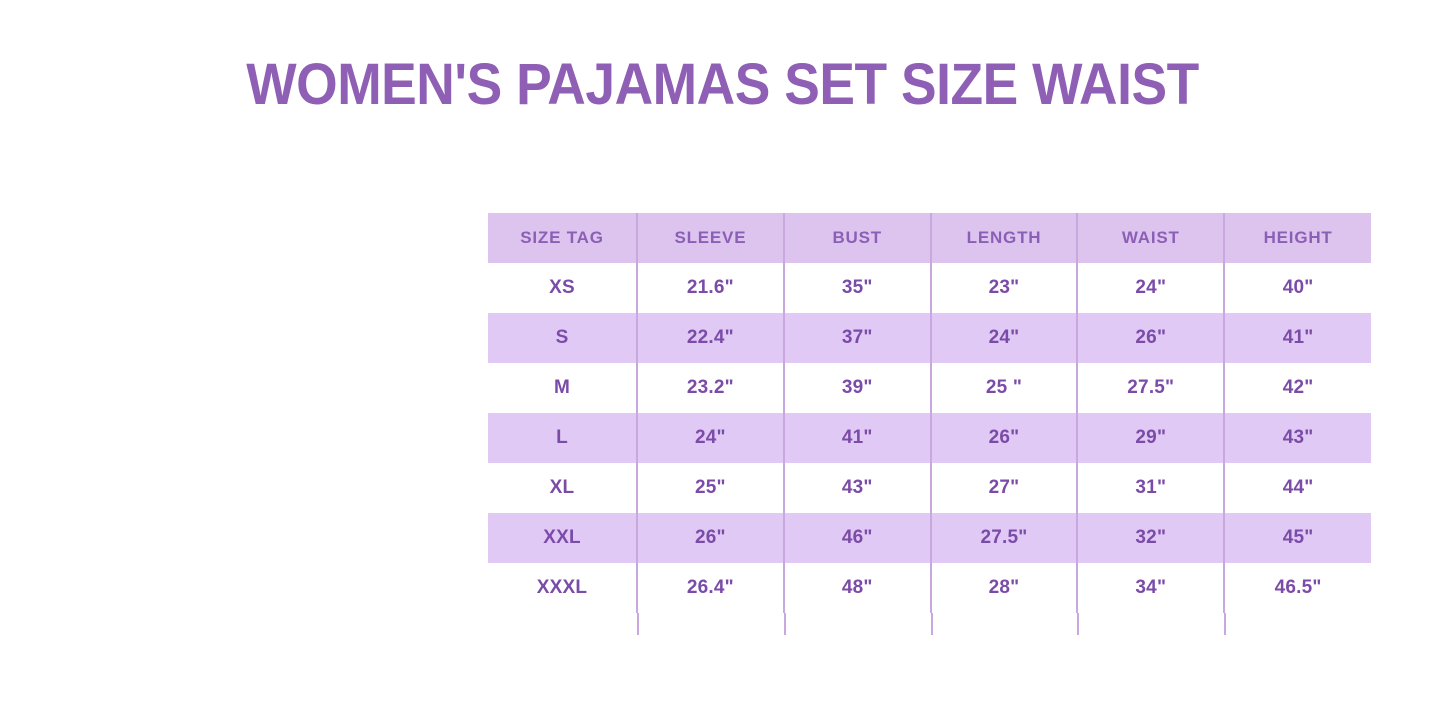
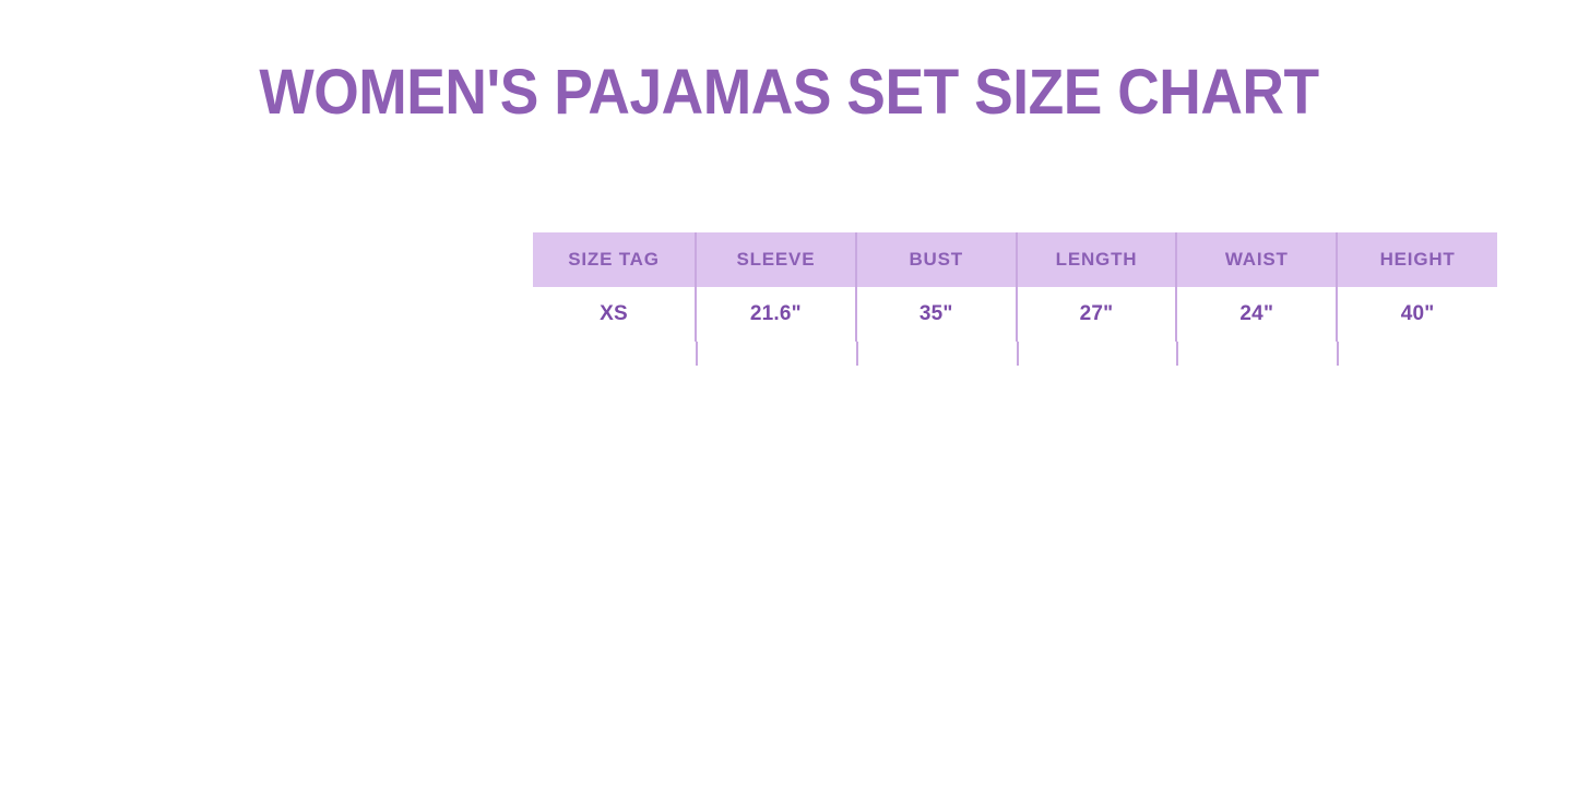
- WOMEN'S PAJAMAS SET SIZE WAIST
+ WOMEN'S PAJAMAS SET SIZE CHART
  SIZE TAG	SLEEVE	BUST	LENGTH	WAIST	HEIGHT
- XS	21.6"	35"	23"	24"	40"
+ XS	21.6"	35"	27"	24"	40"
- S	22.4"	37"	24"	26"	41"
- M	23.2"	39"	25 "	27.5"	42"
- L	24"	41"	26"	29"	43"
- XL	25"	43"	27"	31"	44"
- XXL	26"	46"	27.5"	32"	45"
- XXXL	26.4"	48"	28"	34"	46.5"
